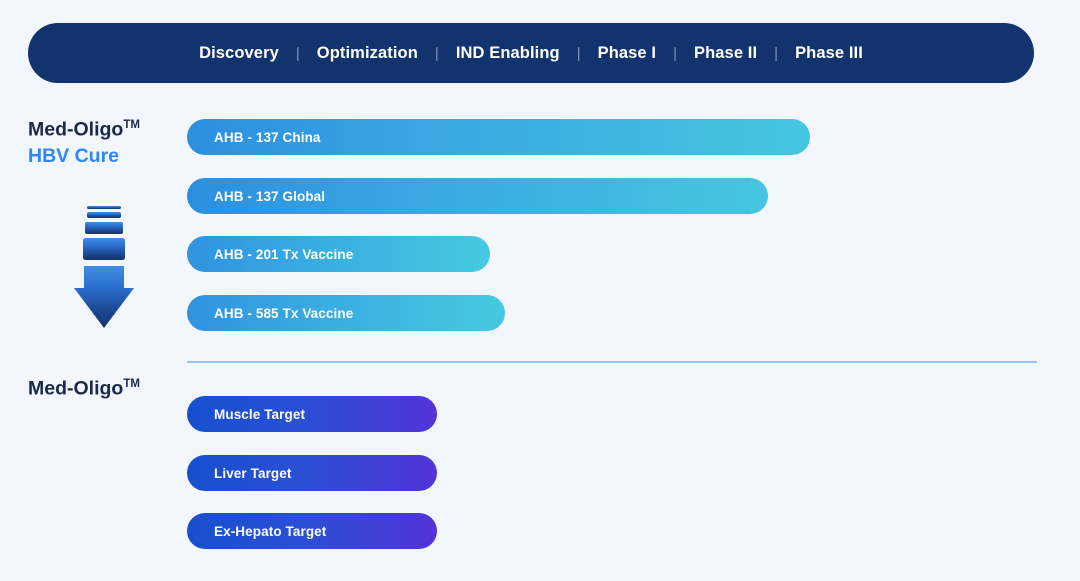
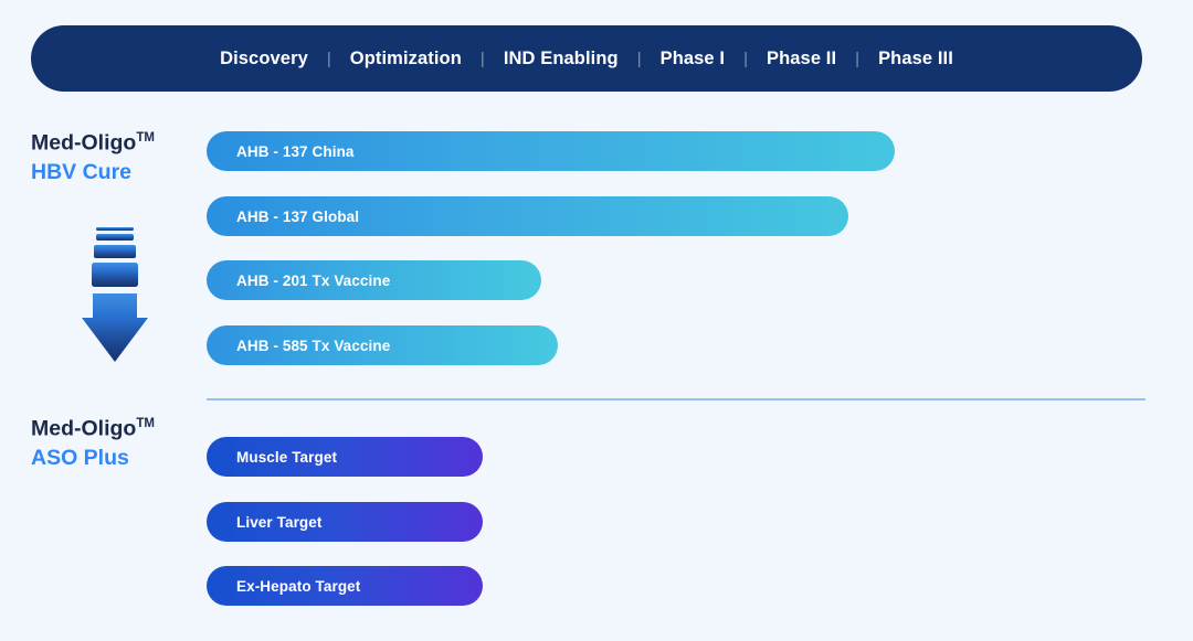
  Discovery
  |
  Optimization
  |
  IND Enabling
  |
  Phase I
  |
  Phase II
  |
  Phase III
  Med-OligoTM
  HBV Cure
  AHB - 137 China
  AHB - 137 Global
  AHB - 201 Tx Vaccine
  AHB - 585 Tx Vaccine
  Med-OligoTM
+ ASO Plus
  Muscle Target
  Liver Target
  Ex-Hepato Target
